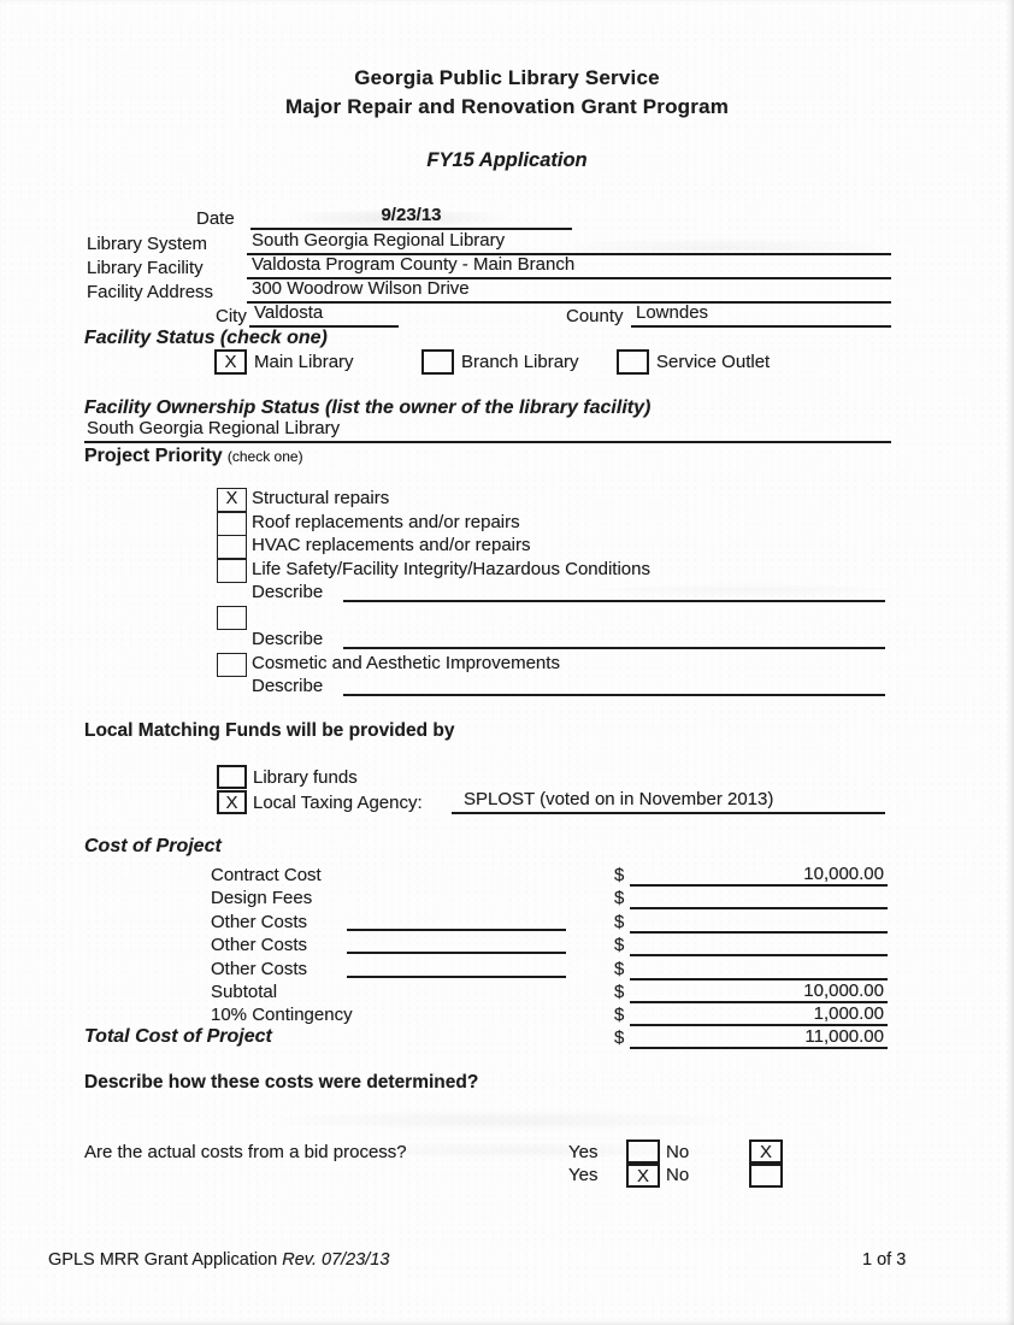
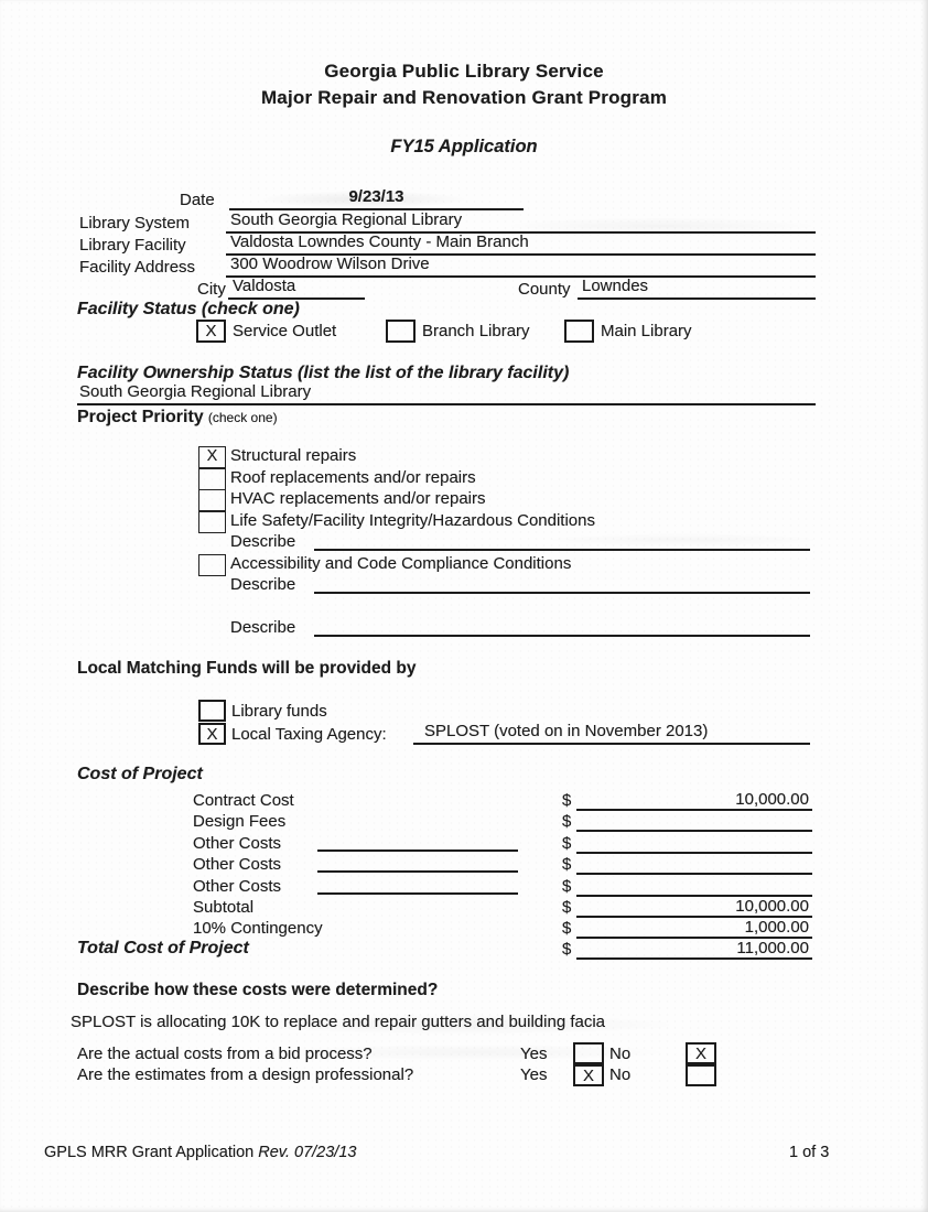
  Georgia Public Library Service
  Major Repair and Renovation Grant Program
  FY15 Application
  Date
  9/23/13
  Library System
  South Georgia Regional Library
  Library Facility
- Valdosta Program County - Main Branch
+ Valdosta Lowndes County - Main Branch
  Facility Address
  300 Woodrow Wilson Drive
  City
  Valdosta
  County
  Lowndes
  Facility Status (check one)
  X
- Main Library
+ Service Outlet
  Branch Library
- Service Outlet
+ Main Library
- Facility Ownership Status (list the owner of the library facility)
+ Facility Ownership Status (list the list of the library facility)
  South Georgia Regional Library
  Project Priority (check one)
  X Structural repairs
  Roof replacements and/or repairs
  HVAC replacements and/or repairs
  Life Safety/Facility Integrity/Hazardous Conditions
  Describe
+ Accessibility and Code Compliance Conditions
  Describe
- Cosmetic and Aesthetic Improvements
  Describe
  Local Matching Funds will be provided by
  Library funds
  X
  Local Taxing Agency:
  SPLOST (voted on in November 2013)
  Cost of Project
  Contract Cost
  $
  10,000.00
  Design Fees
  $
  Other Costs
  $
  Other Costs
  $
  Other Costs
  $
  Subtotal
  $
  10,000.00
  10% Contingency
  $
  1,000.00
  Total Cost of Project
  $
  11,000.00
  Describe how these costs were determined?
+ SPLOST is allocating 10K to replace and repair gutters and building facia
  Are the actual costs from a bid process?
  Yes
  No
  X
+ Are the estimates from a design professional?
  Yes
  X
  No
  GPLS MRR Grant Application Rev. 07/23/13
  1 of 3
